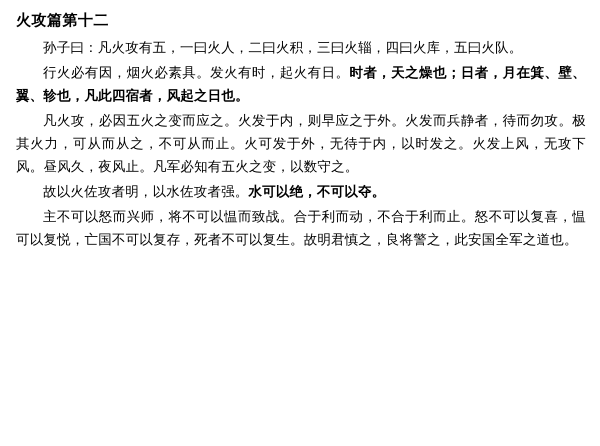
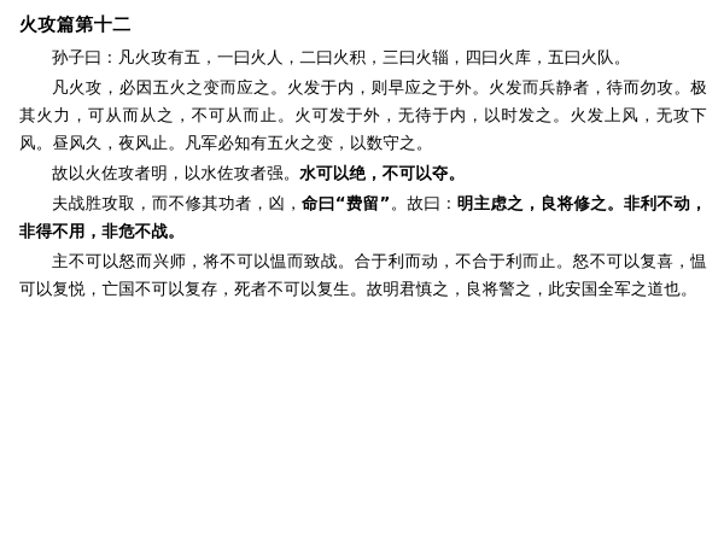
  火攻篇第十二
  孙子曰：凡火攻有五，一曰火人，二曰火积，三曰火辎，四曰火库，五曰火队。
- 行火必有因，烟火必素具。发火有时，起火有日。时者，天之燥也；日者，月在箕、壁、翼、轸也，凡此四宿者，风起之日也。
  凡火攻，必因五火之变而应之。火发于内，则早应之于外。火发而兵静者，待而勿攻。极其火力，可从而从之，不可从而止。火可发于外，无待于内，以时发之。火发上风，无攻下风。昼风久，夜风止。凡军必知有五火之变，以数守之。
  故以火佐攻者明，以水佐攻者强。水可以绝，不可以夺。
+ 夫战胜攻取，而不修其功者，凶，命曰“费留”。故曰：明主虑之，良将修之。非利不动，非得不用，非危不战。
  主不可以怒而兴师，将不可以愠而致战。合于利而动，不合于利而止。怒不可以复喜，愠可以复悦，亡国不可以复存，死者不可以复生。故明君慎之，良将警之，此安国全军之道也。
